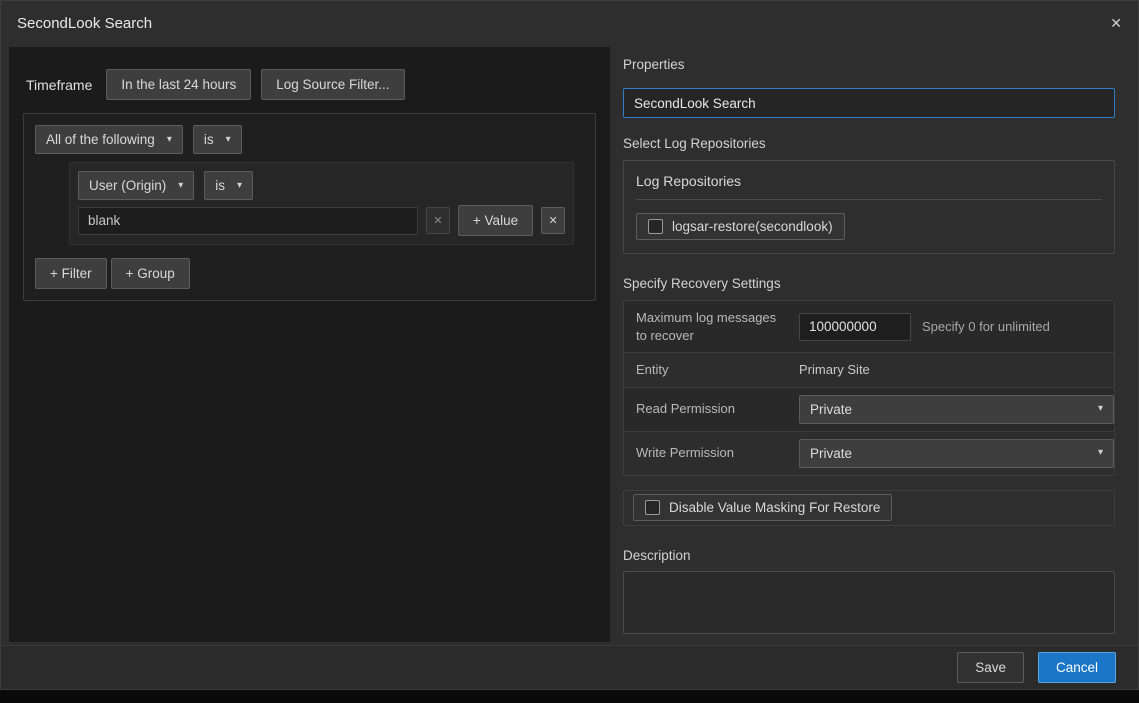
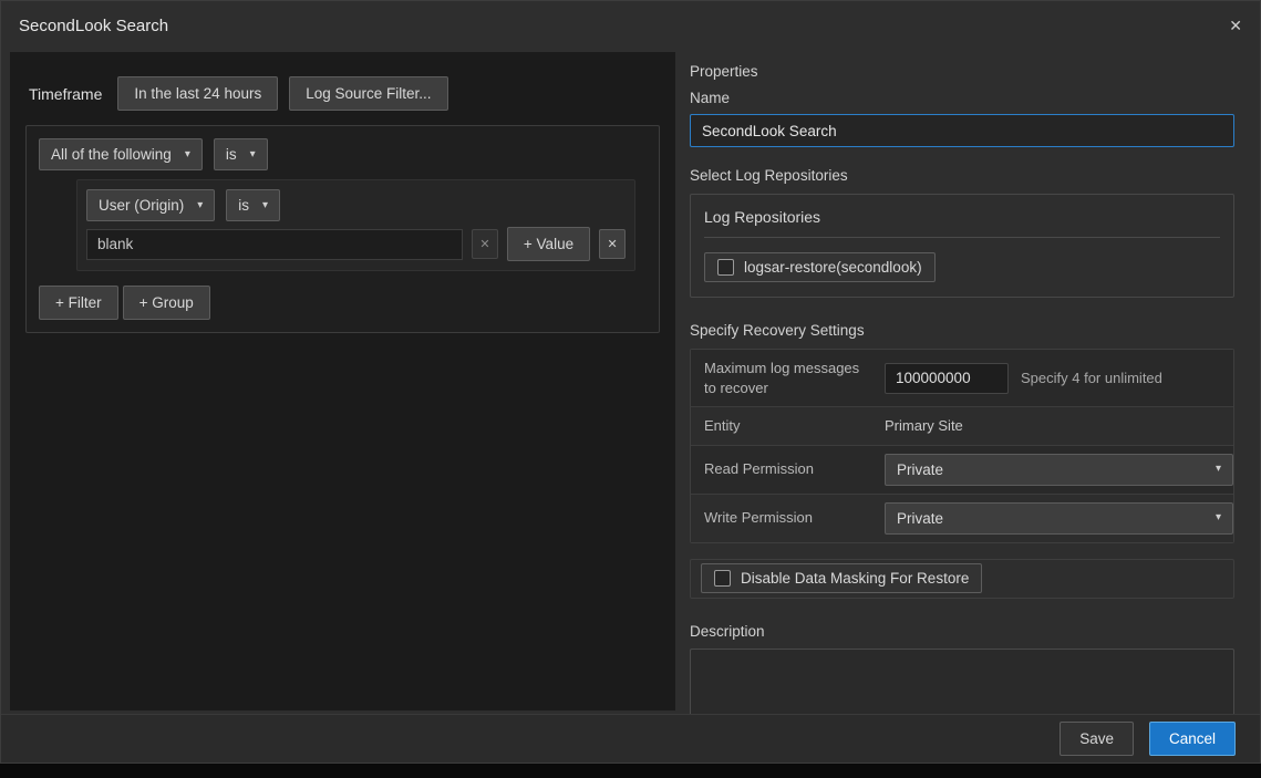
  SecondLook Search
  ✕
  Timeframe
  In the last 24 hours
  Log Source Filter...
  All of the following
  ▾
  is
  ▾
  User (Origin)
  ▾
  is
  ▾
  blank
  ✕
  + Value
  ✕
  + Filter
  + Group
  Properties
+ Name
  SecondLook Search
  Select Log Repositories
  Log Repositories
  logsar-restore(secondlook)
  Specify Recovery Settings
  Maximum log messages to recover
  100000000
- Specify 0 for unlimited
+ Specify 4 for unlimited
  Entity
  Primary Site
  Read Permission
  Private
  ▾
  Write Permission
  Private
  ▾
- Disable Value Masking For Restore
+ Disable Data Masking For Restore
  Description
  Save
  Cancel
